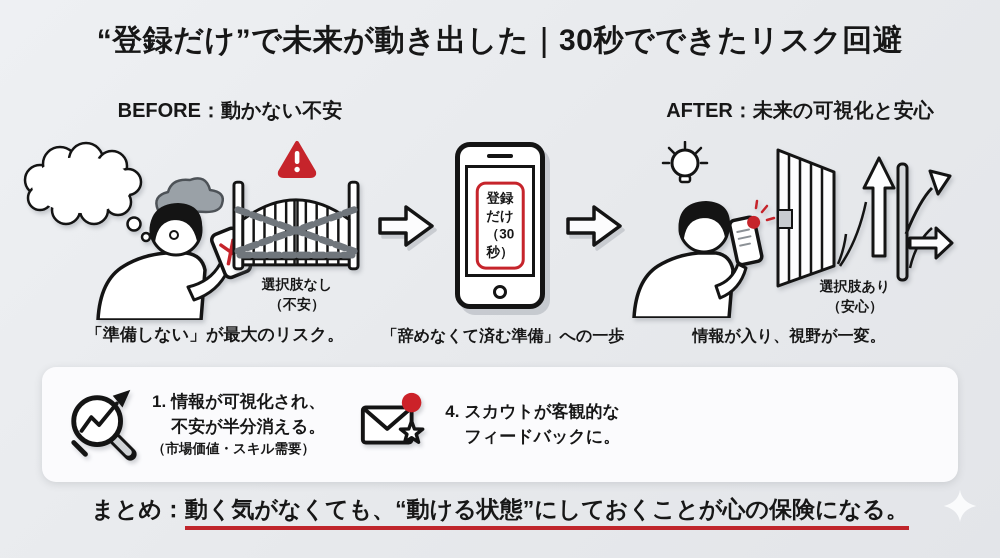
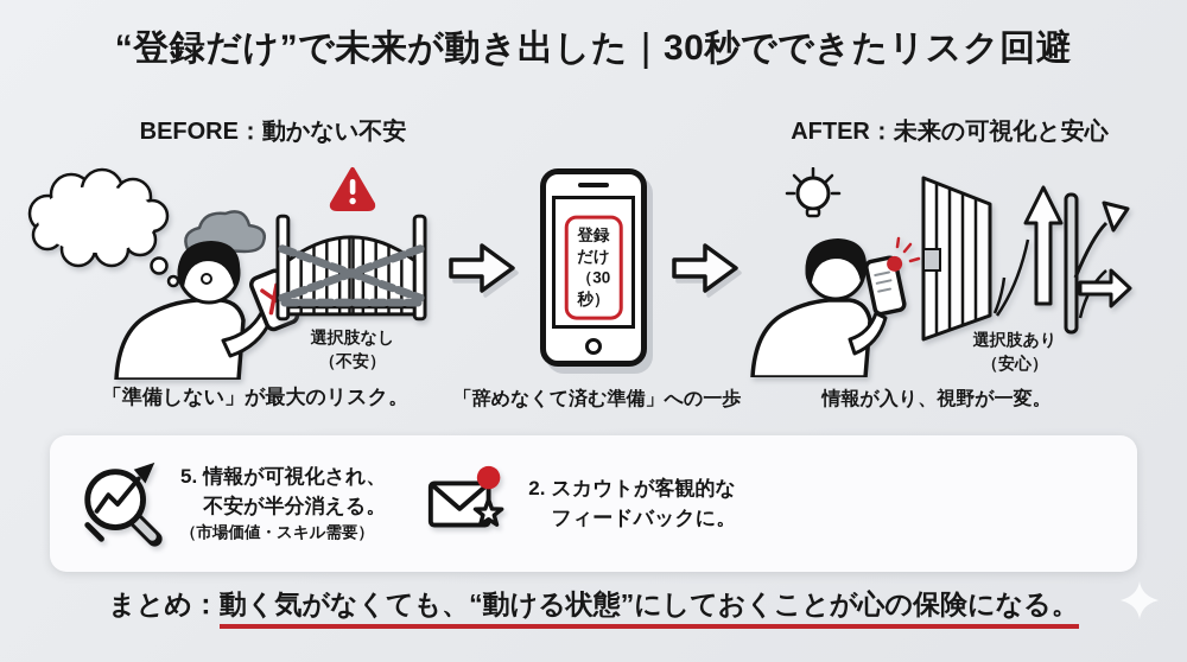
  “登録だけ”で未来が動き出した｜30秒でできたリスク回避
  BEFORE：動かない不安
  AFTER：未来の可視化と安心
  選択肢なし
  （不安）
  登録だけ
  （30秒）
  選択肢あり
  （安心）
  「準備しない」が最大のリスク。
  「辞めなくて済む準備」への一歩
  情報が入り、視野が一変。
- 1.
+ 5.
  情報が可視化され、
  不安が半分消える。
  （市場価値・スキル需要）
- 4.
+ 2.
  スカウトが客観的な
  フィードバックに。
  まとめ：動く気がなくても、“動ける状態”にしておくことが心の保険になる。
